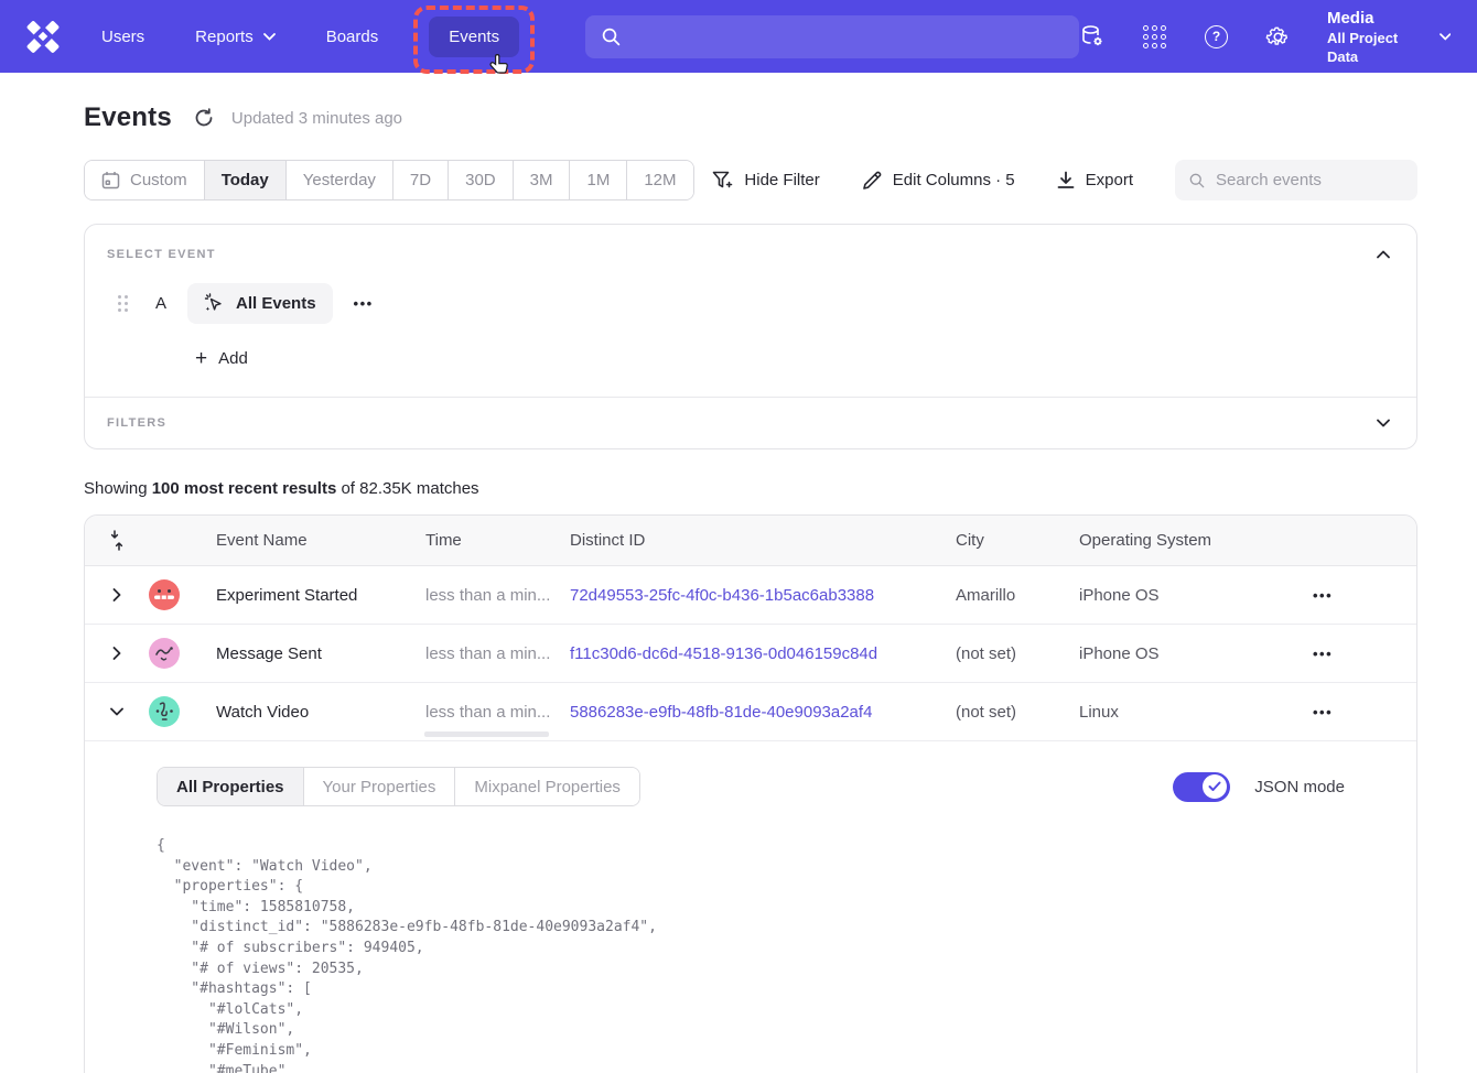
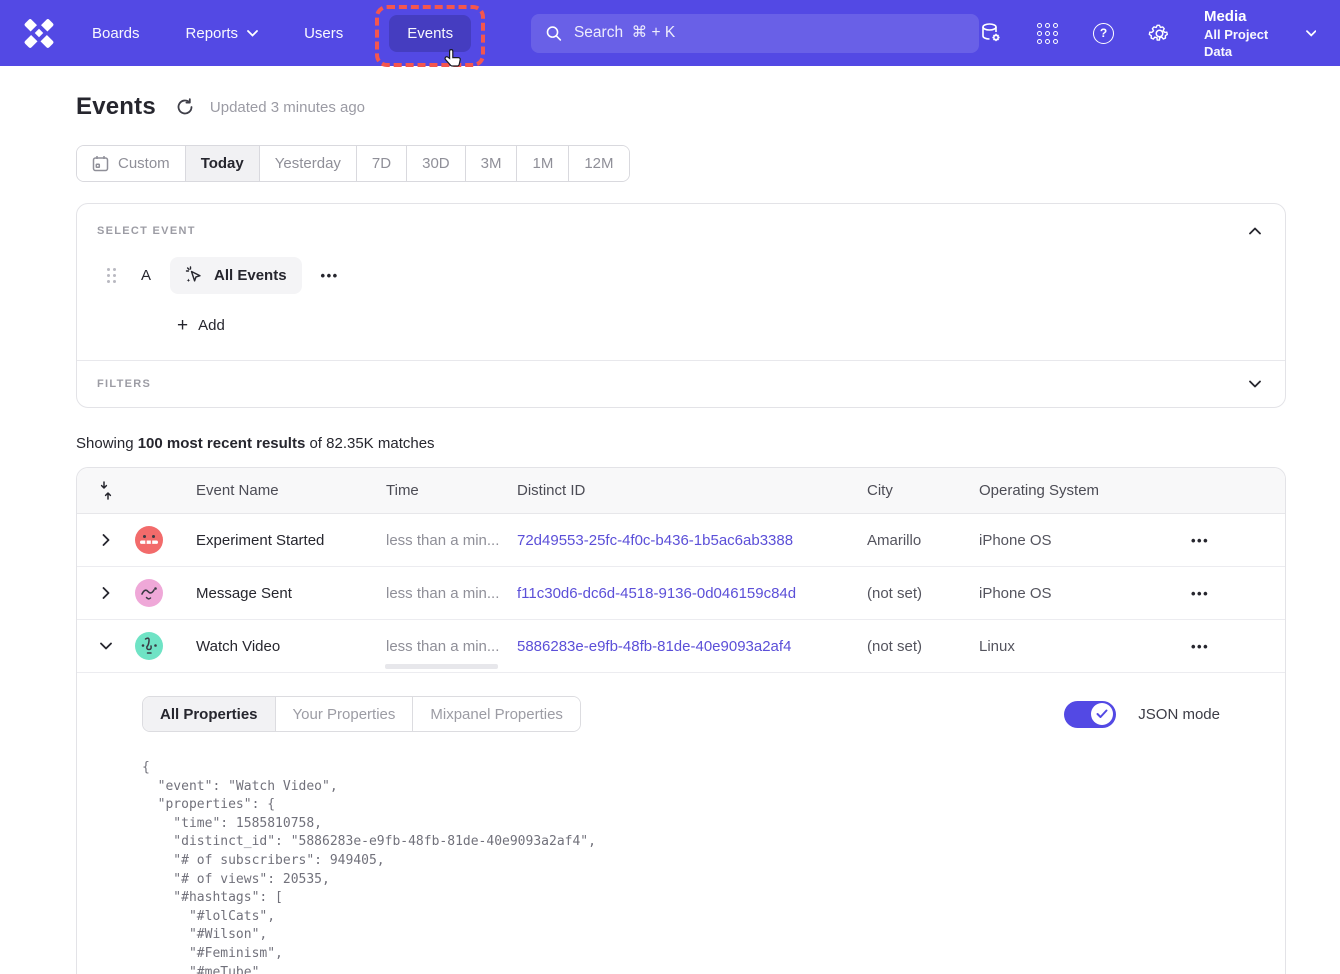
- Users
+ Boards
  Reports
- Boards
+ Users
  Events
+ Search ⌘ + K
  ?
  Media
  All Project Data
  Events
  Updated 3 minutes ago
  Custom
  Today
  Yesterday
  7D
  30D
  3M
  1M
  12M
- Hide Filter
- Edit Columns · 5
- Export
- Search events
  SELECT EVENT
  A
  All Events
  •••
  +
  Add
  FILTERS
  Showing 100 most recent results of 82.35K matches
  Event Name
  Time
  Distinct ID
  City
  Operating System
  Experiment Started
  less than a min...
  72d49553-25fc-4f0c-b436-1b5ac6ab3388
  Amarillo
  iPhone OS
  •••
  Message Sent
  less than a min...
  f11c30d6-dc6d-4518-9136-0d046159c84d
  (not set)
  iPhone OS
  •••
  Watch Video
  less than a min...
  5886283e-e9fb-48fb-81de-40e9093a2af4
  (not set)
  Linux
  •••
  All Properties
  Your Properties
  Mixpanel Properties
  JSON mode
  {
  "event": "Watch Video",
  "properties": {
  "time": 1585810758,
  "distinct_id": "5886283e-e9fb-48fb-81de-40e9093a2af4",
  "# of subscribers": 949405,
  "# of views": 20535,
  "#hashtags": [
  "#lolCats",
  "#Wilson",
  "#Feminism",
  "#meTube",
